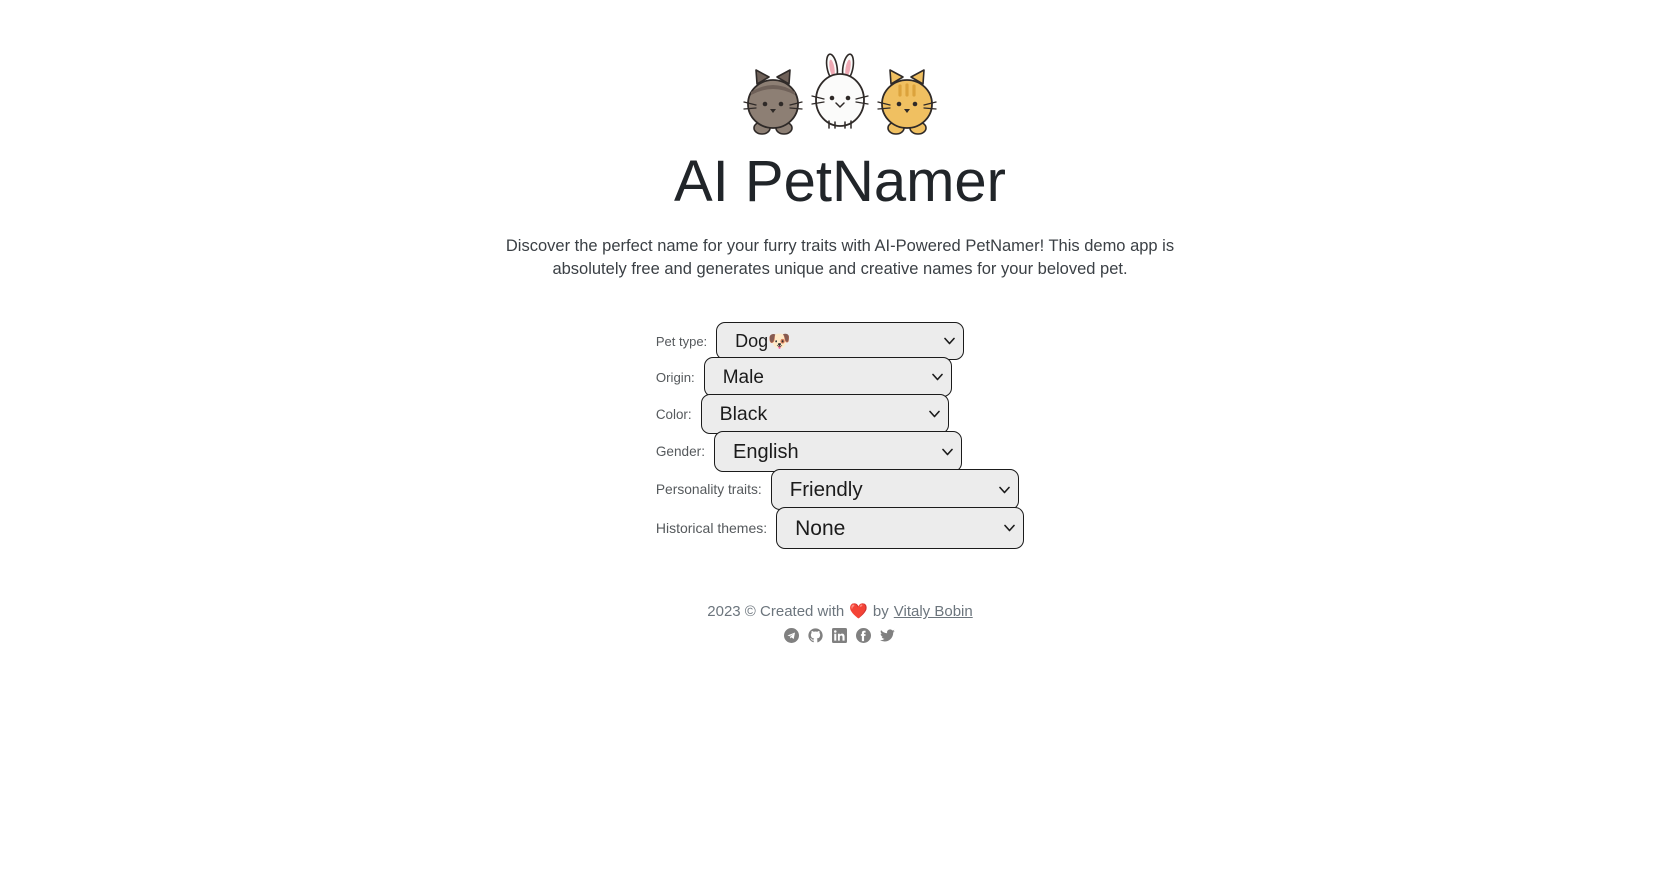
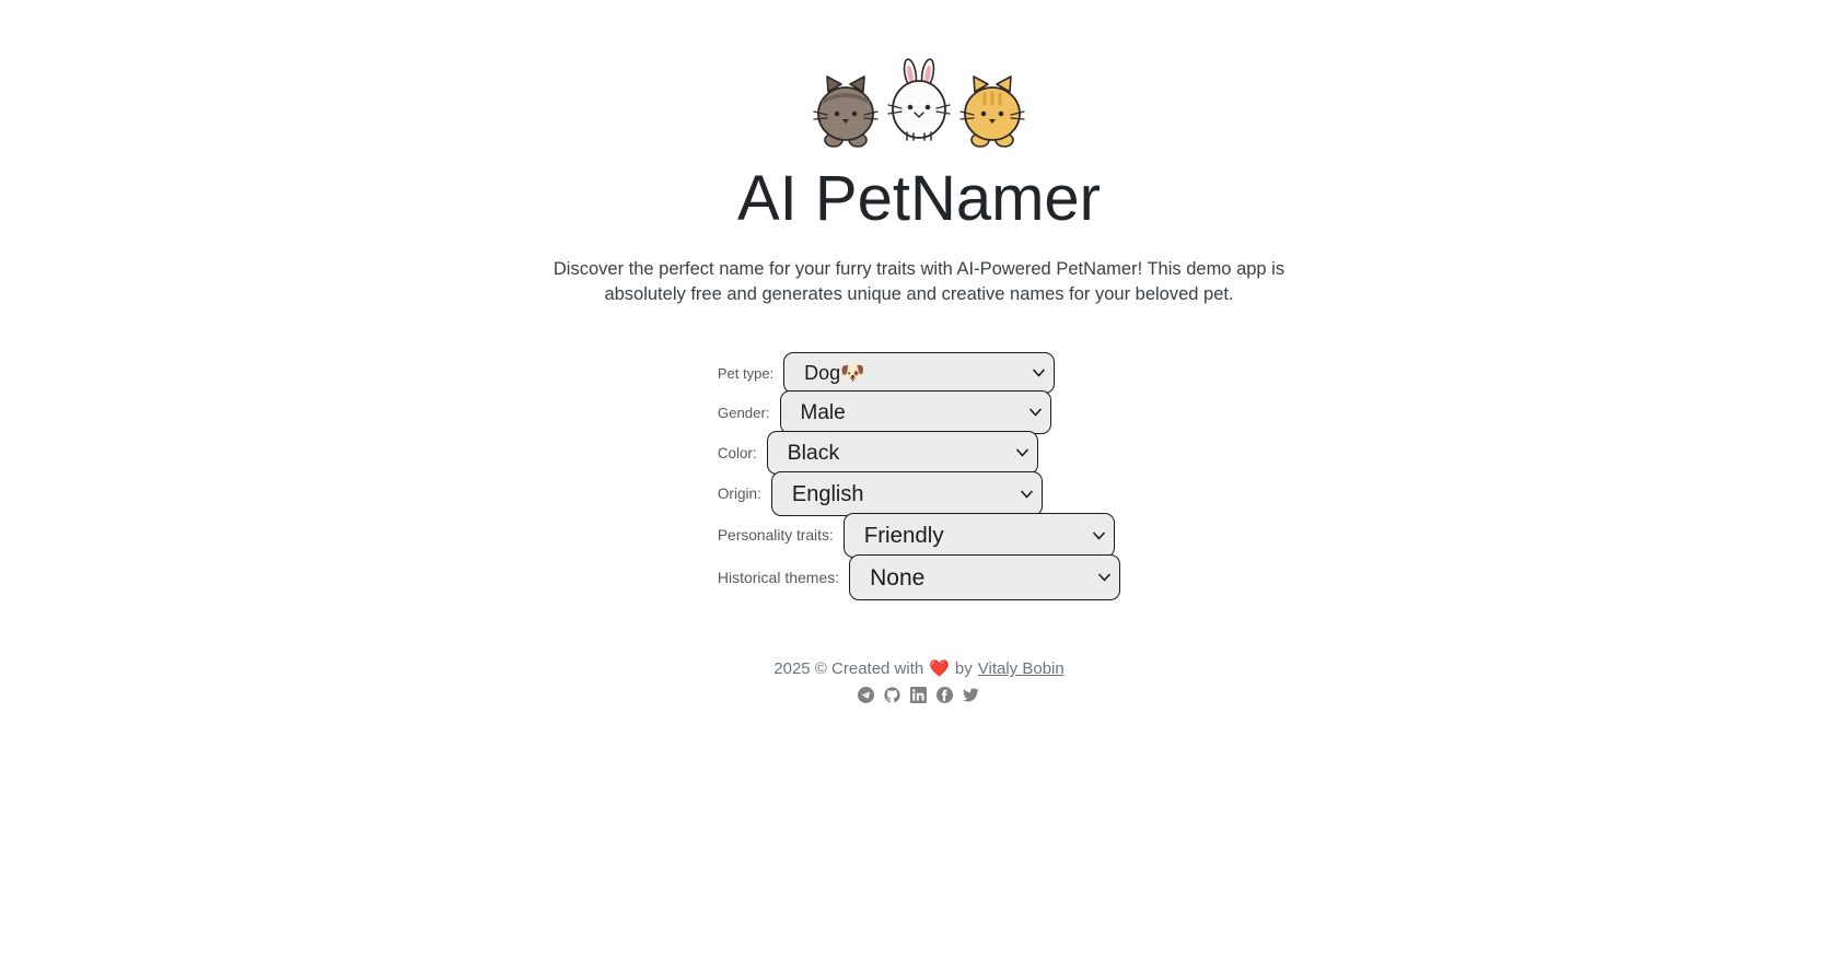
  AI PetNamer
  Discover the perfect name for your furry traits with AI-Powered PetNamer! This demo app is absolutely free and generates unique and creative names for your beloved pet.
  Pet type:
  Dog🐶
- Origin:
+ Gender:
  Male
  Color:
  Black
- Gender:
+ Origin:
  English
  Personality traits:
  Friendly
  Historical themes:
  None
- 2023 © Created with
+ 2025 © Created with
  ❤️
  by
  Vitaly Bobin
